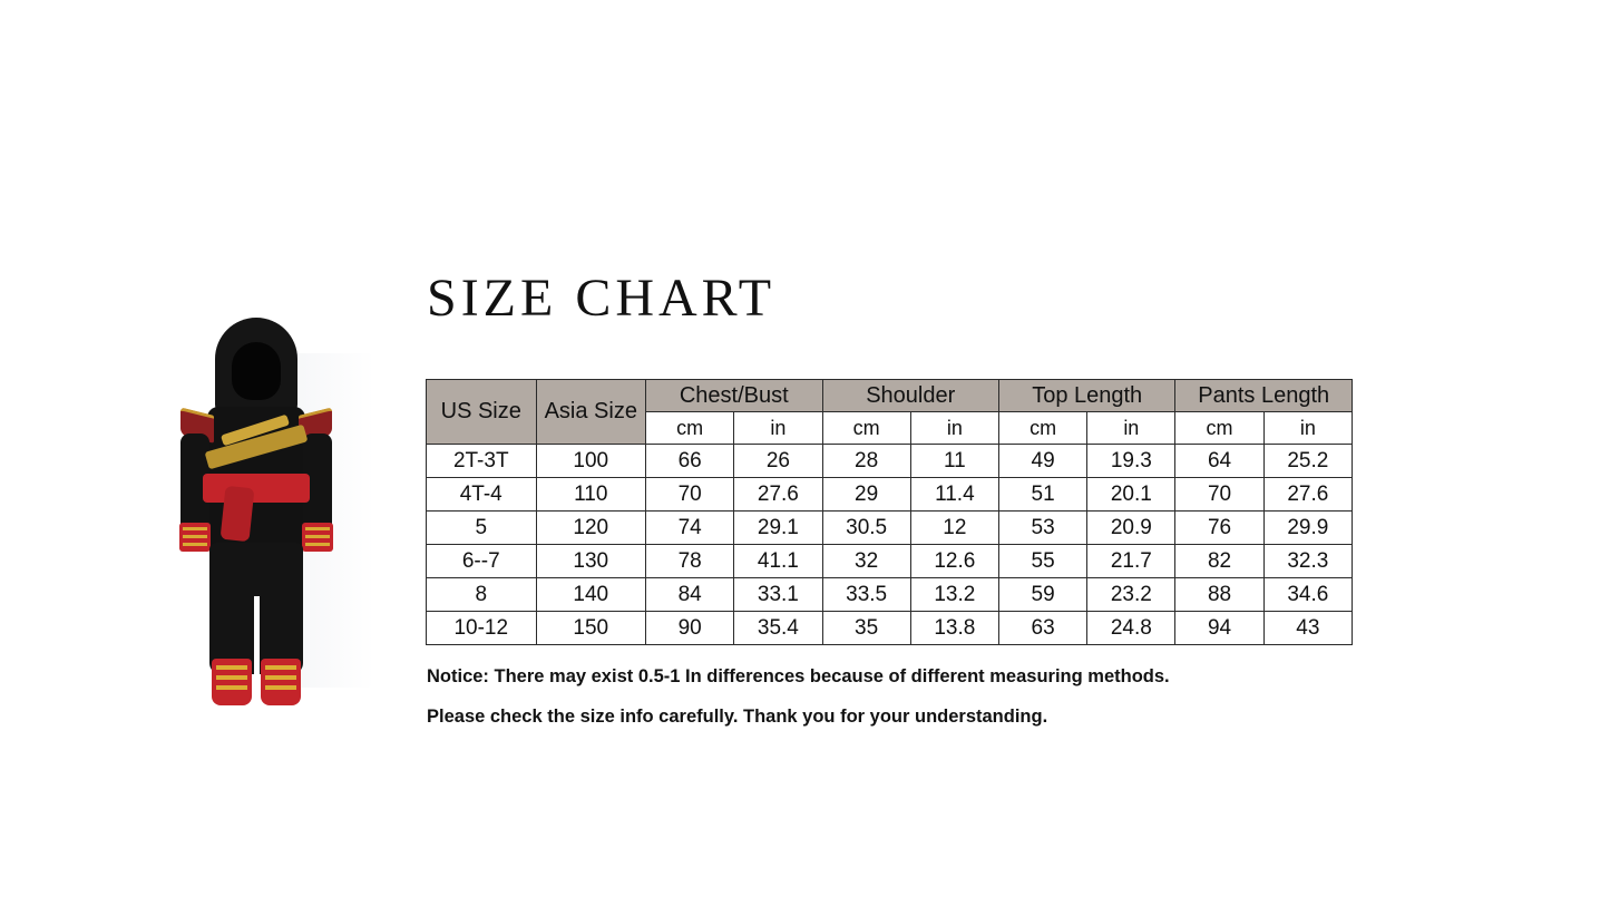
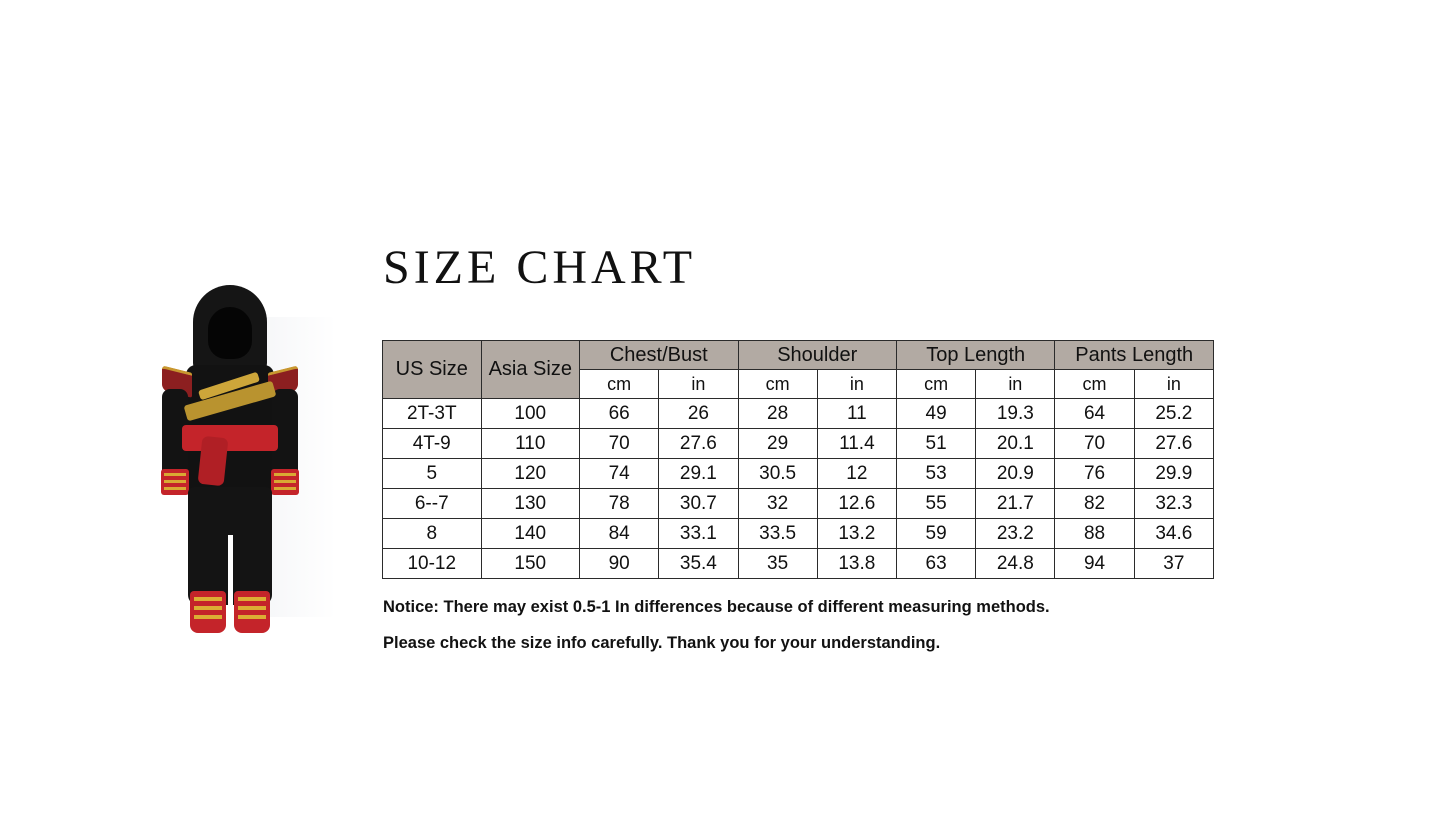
  SIZE CHART
  US Size	Asia Size	Chest/Bust	Shoulder	Top Length	Pants Length
  cm	in	cm	in	cm	in	cm	in
  2T-3T	100	66	26	28	11	49	19.3	64	25.2
- 4T-4	110	70	27.6	29	11.4	51	20.1	70	27.6
+ 4T-9	110	70	27.6	29	11.4	51	20.1	70	27.6
  5	120	74	29.1	30.5	12	53	20.9	76	29.9
- 6--7	130	78	41.1	32	12.6	55	21.7	82	32.3
+ 6--7	130	78	30.7	32	12.6	55	21.7	82	32.3
  8	140	84	33.1	33.5	13.2	59	23.2	88	34.6
- 10-12	150	90	35.4	35	13.8	63	24.8	94	43
+ 10-12	150	90	35.4	35	13.8	63	24.8	94	37
  Notice: There may exist 0.5-1 In differences because of different measuring methods.
  Please check the size info carefully. Thank you for your understanding.
